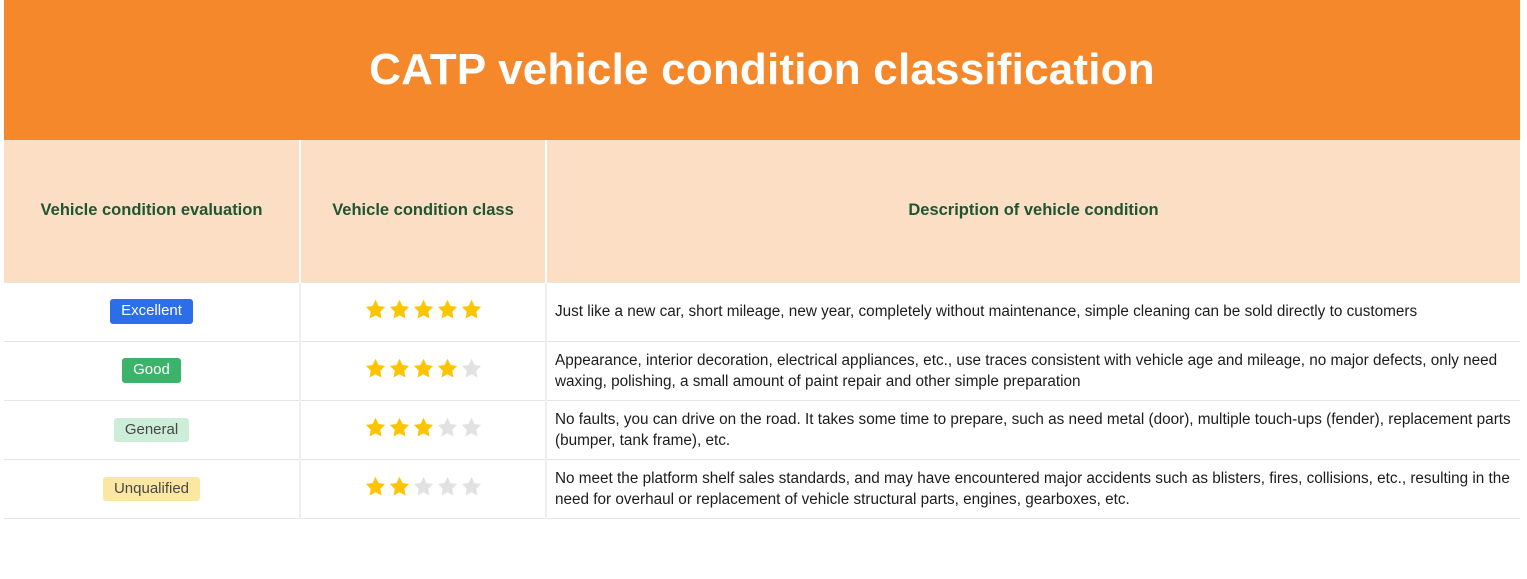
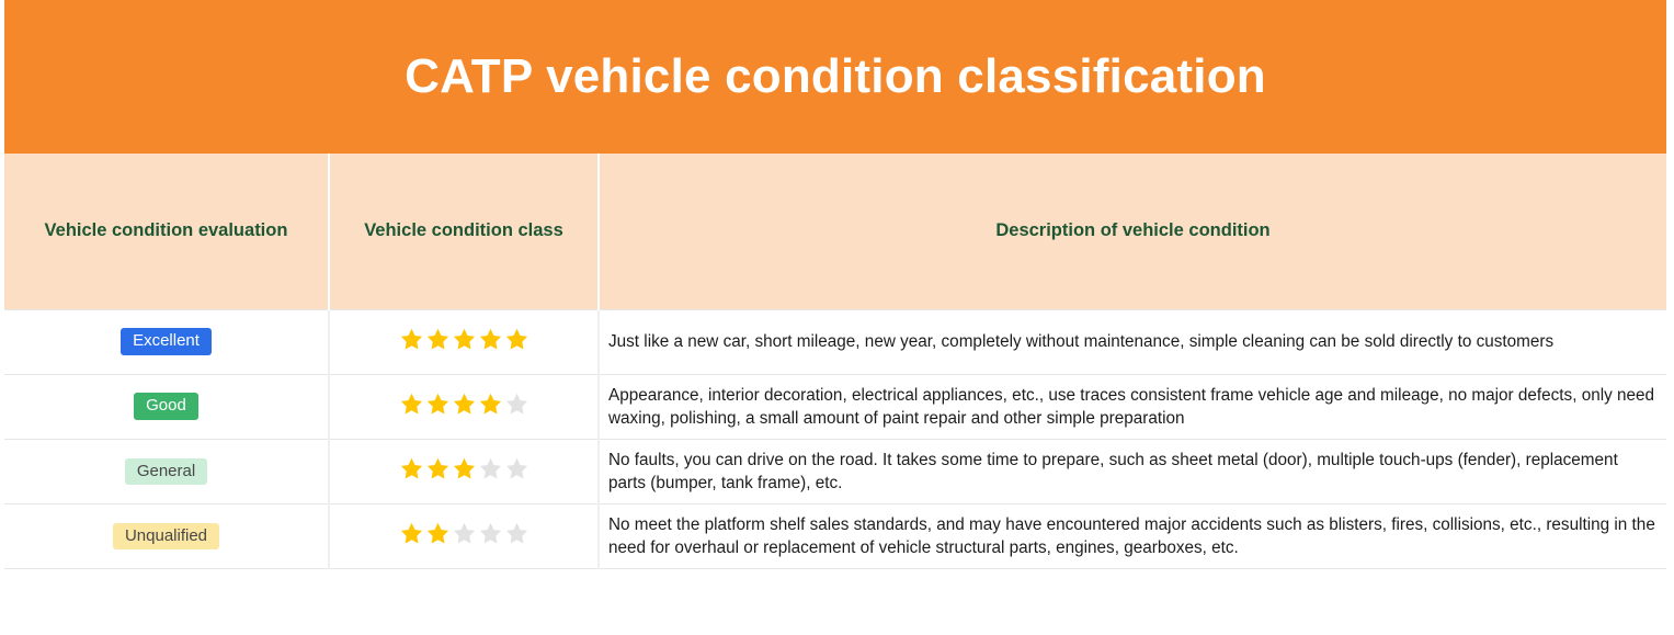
  CATP vehicle condition classification
  Vehicle condition evaluation	Vehicle condition class	Description of vehicle condition
  Excellent		Just like a new car, short mileage, new year, completely without maintenance, simple cleaning can be sold directly to customers
- Good		Appearance, interior decoration, electrical appliances, etc., use traces consistent with vehicle age and mileage, no major defects, only need waxing, polishing, a small amount of paint repair and other simple preparation
+ Good		Appearance, interior decoration, electrical appliances, etc., use traces consistent frame vehicle age and mileage, no major defects, only need waxing, polishing, a small amount of paint repair and other simple preparation
- General		No faults, you can drive on the road. It takes some time to prepare, such as need metal (door), multiple touch-ups (fender), replacement parts (bumper, tank frame), etc.
+ General		No faults, you can drive on the road. It takes some time to prepare, such as sheet metal (door), multiple touch-ups (fender), replacement parts (bumper, tank frame), etc.
  Unqualified		No meet the platform shelf sales standards, and may have encountered major accidents such as blisters, fires, collisions, etc., resulting in the need for overhaul or replacement of vehicle structural parts, engines, gearboxes, etc.
